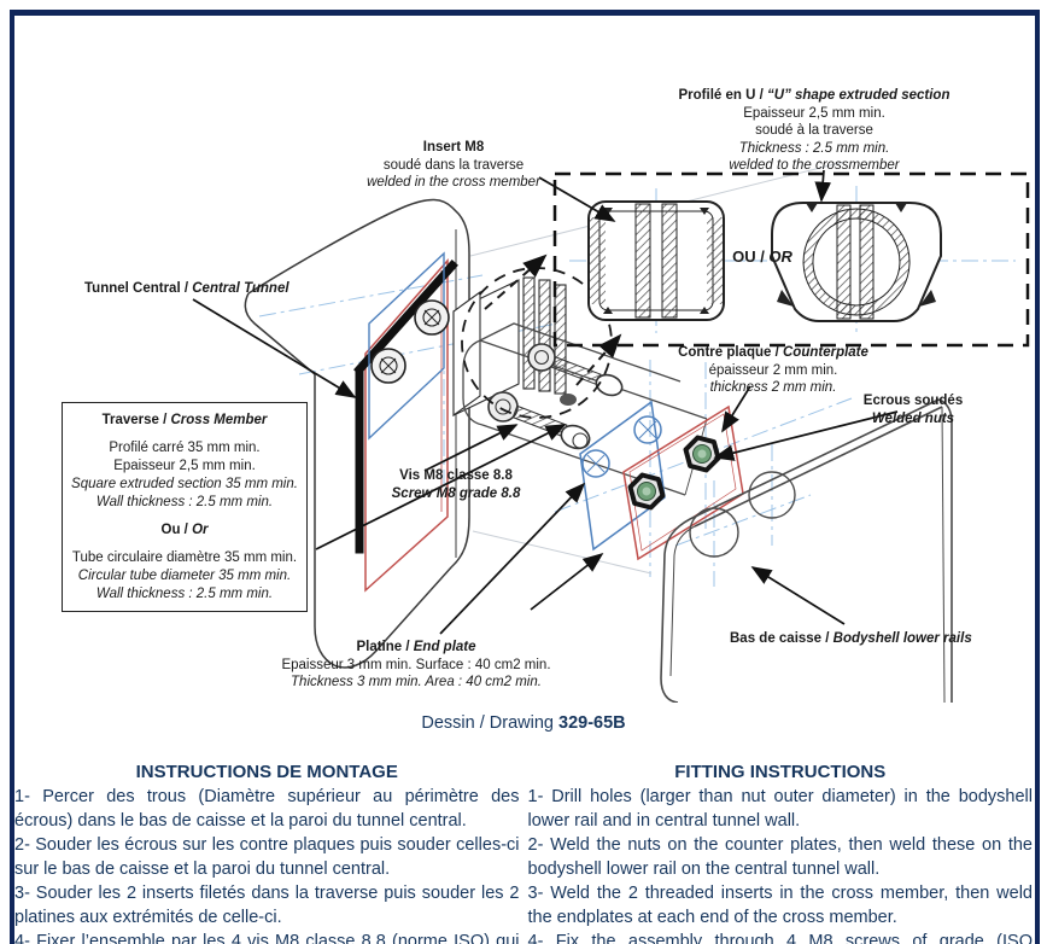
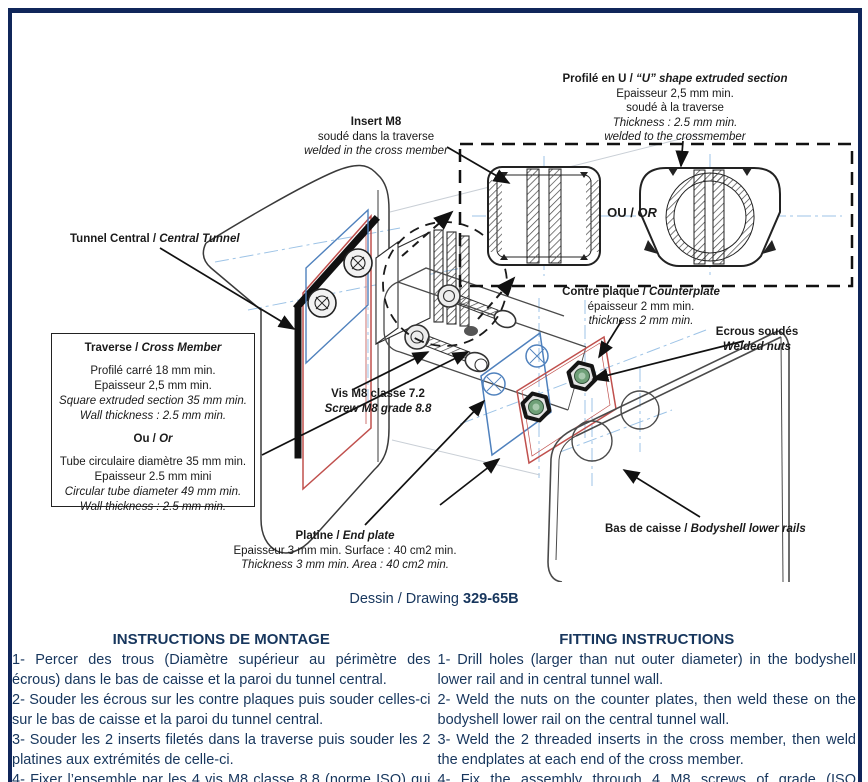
  Profilé en U / “U” shape extruded section
  Epaisseur 2,5 mm min.
  soudé à la traverse
  Thickness : 2.5 mm min.
  welded to the crossmember
  Insert M8
  soudé dans la traverse
  welded in the cross member
  Tunnel Central / Central Tunnel
  Traverse / Cross Member
- Profilé carré 35 mm min.
+ Profilé carré 18 mm min.
  Epaisseur 2,5 mm min.
  Square extruded section 35 mm min.
  Wall thickness : 2.5 mm min.
  Ou / Or
  Tube circulaire diamètre 35 mm min.
+ Epaisseur 2.5 mm mini
- Circular tube diameter 35 mm min.
+ Circular tube diameter 49 mm min.
  Wall thickness : 2.5 mm min.
- Vis M8 classe 8.8
+ Vis M8 classe 7.2
  Screw M8 grade 8.8
  Contre plaque / Counterplate
  épaisseur 2 mm min.
  thickness 2 mm min.
  Ecrous soudés
  Welded nuts
  Platine / End plate
  Epaisseur 3 mm min. Surface : 40 cm2 min.
  Thickness 3 mm min. Area : 40 cm2 min.
  Bas de caisse / Bodyshell lower rails
  OU / OR
  Dessin / Drawing 329-65B
  INSTRUCTIONS DE MONTAGE
  1- Percer des trous (Diamètre supérieur au périmètre des écrous) dans le bas de caisse et la paroi du tunnel central.
  2- Souder les écrous sur les contre plaques puis souder celles-ci sur le bas de caisse et la paroi du tunnel central.
  3- Souder les 2 inserts filetés dans la traverse puis souder les 2 platines aux extrémités de celle-ci.
  4- Fixer l’ensemble par les 4 vis M8 classe 8.8 (norme ISO) qui
  FITTING INSTRUCTIONS
  1- Drill holes (larger than nut outer diameter) in the bodyshell lower rail and in central tunnel wall.
  2- Weld the nuts on the counter plates, then weld these on the bodyshell lower rail on the central tunnel wall.
  3- Weld the 2 threaded inserts in the cross member, then weld the endplates at each end of the cross member.
  4- Fix the assembly through 4 M8 screws of grade (ISO
